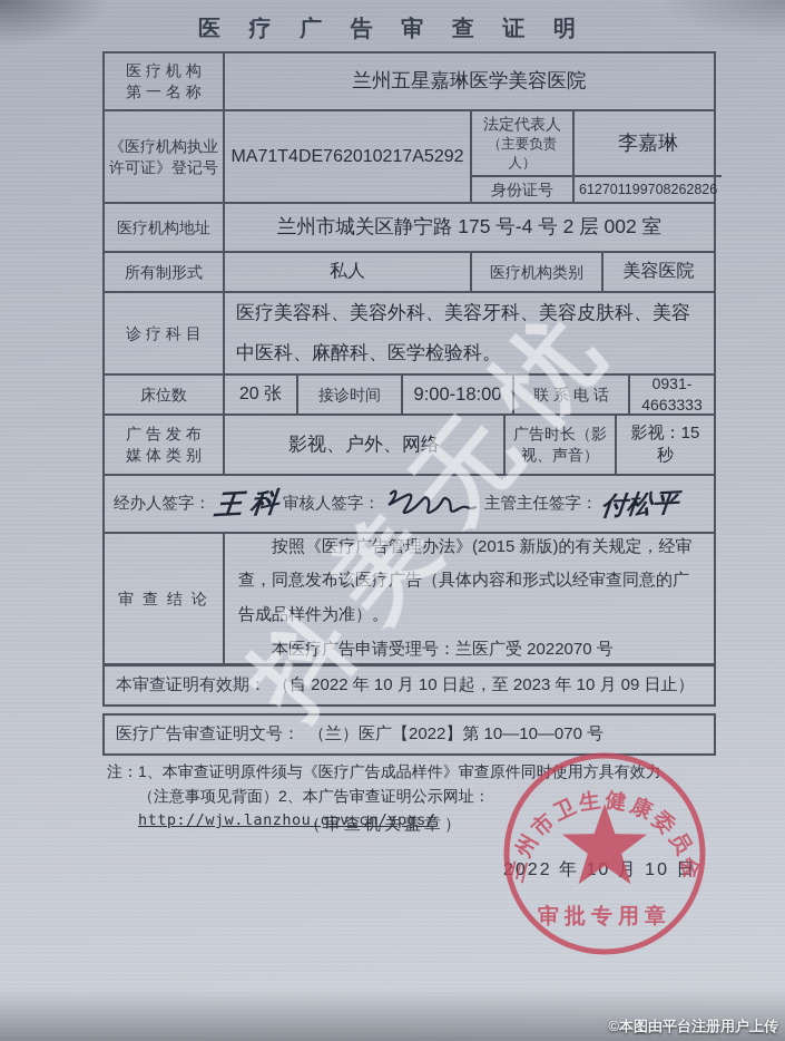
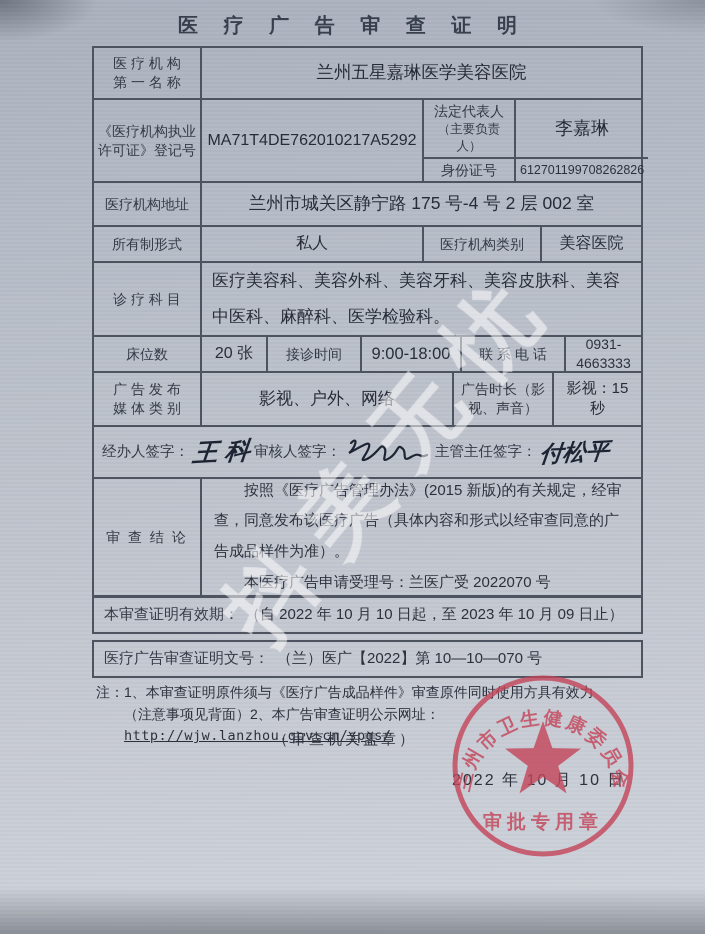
- ©本图由平台注册用户上传
